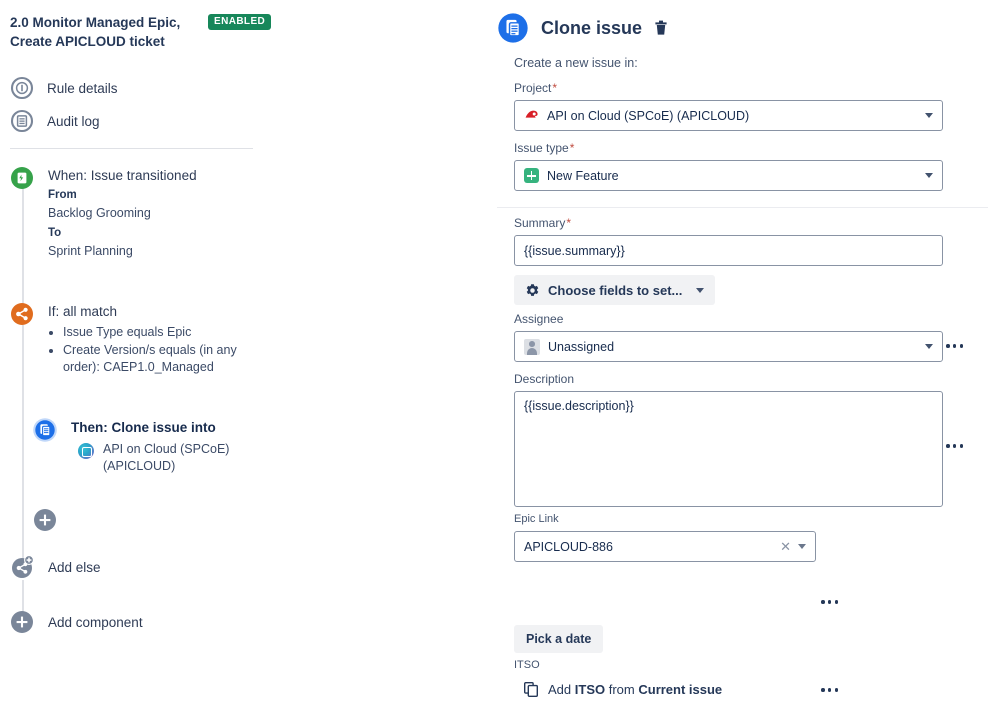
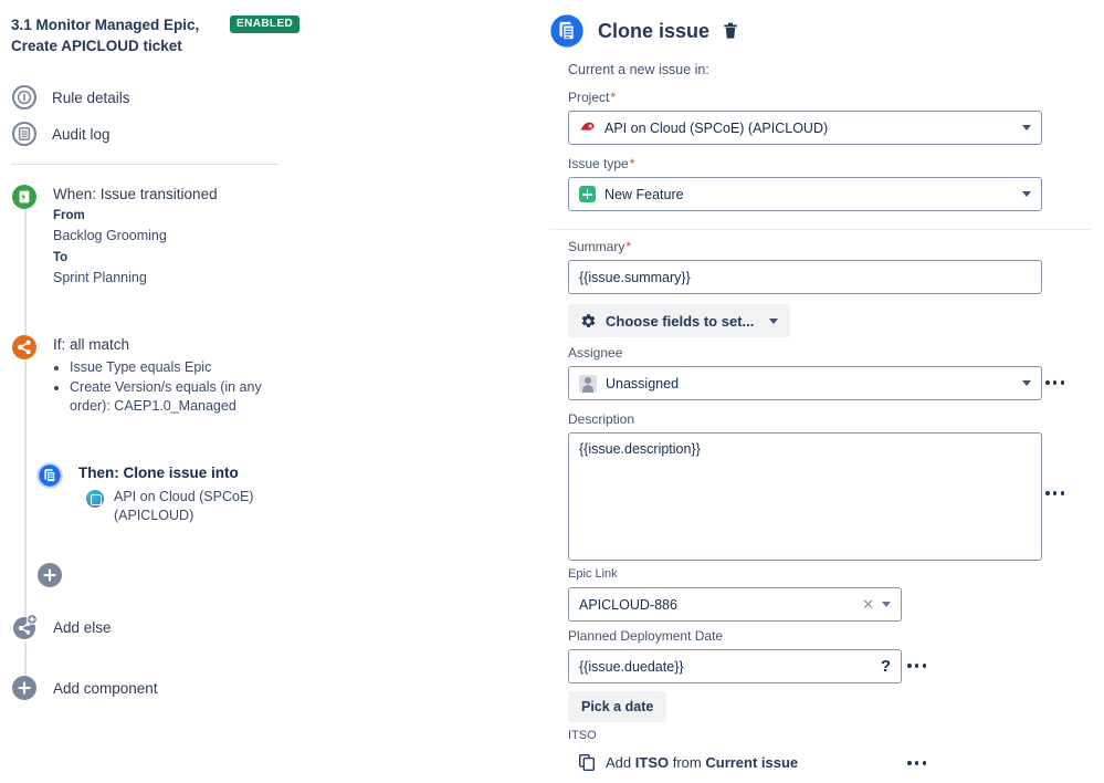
- 2.0 Monitor Managed Epic, Create APICLOUD ticketENABLED
+ 3.1 Monitor Managed Epic, Create APICLOUD ticketENABLED
  Rule details
  Audit log
  When: Issue transitioned
  From
  Backlog Grooming
  To
  Sprint Planning
  If: all match
  Issue Type equals Epic
  Create Version/s equals (in any order): CAEP1.0_Managed
  Then: Clone issue into
  API on Cloud (SPCoE) (APICLOUD)
  Add else
  Add component
  Clone issue
- Create a new issue in:
+ Current a new issue in:
  Project*
  API on Cloud (SPCoE) (APICLOUD)
  Issue type*
  New Feature
  Summary*
  {{issue.summary}}
  Choose fields to set...
  Assignee
  Unassigned
  Description
  {{issue.description}}
  Epic Link
  APICLOUD-886
  ✕
+ Planned Deployment Date
+ {{issue.duedate}}
+ ?
  Pick a date
  ITSO
  Add ITSO from Current issue
